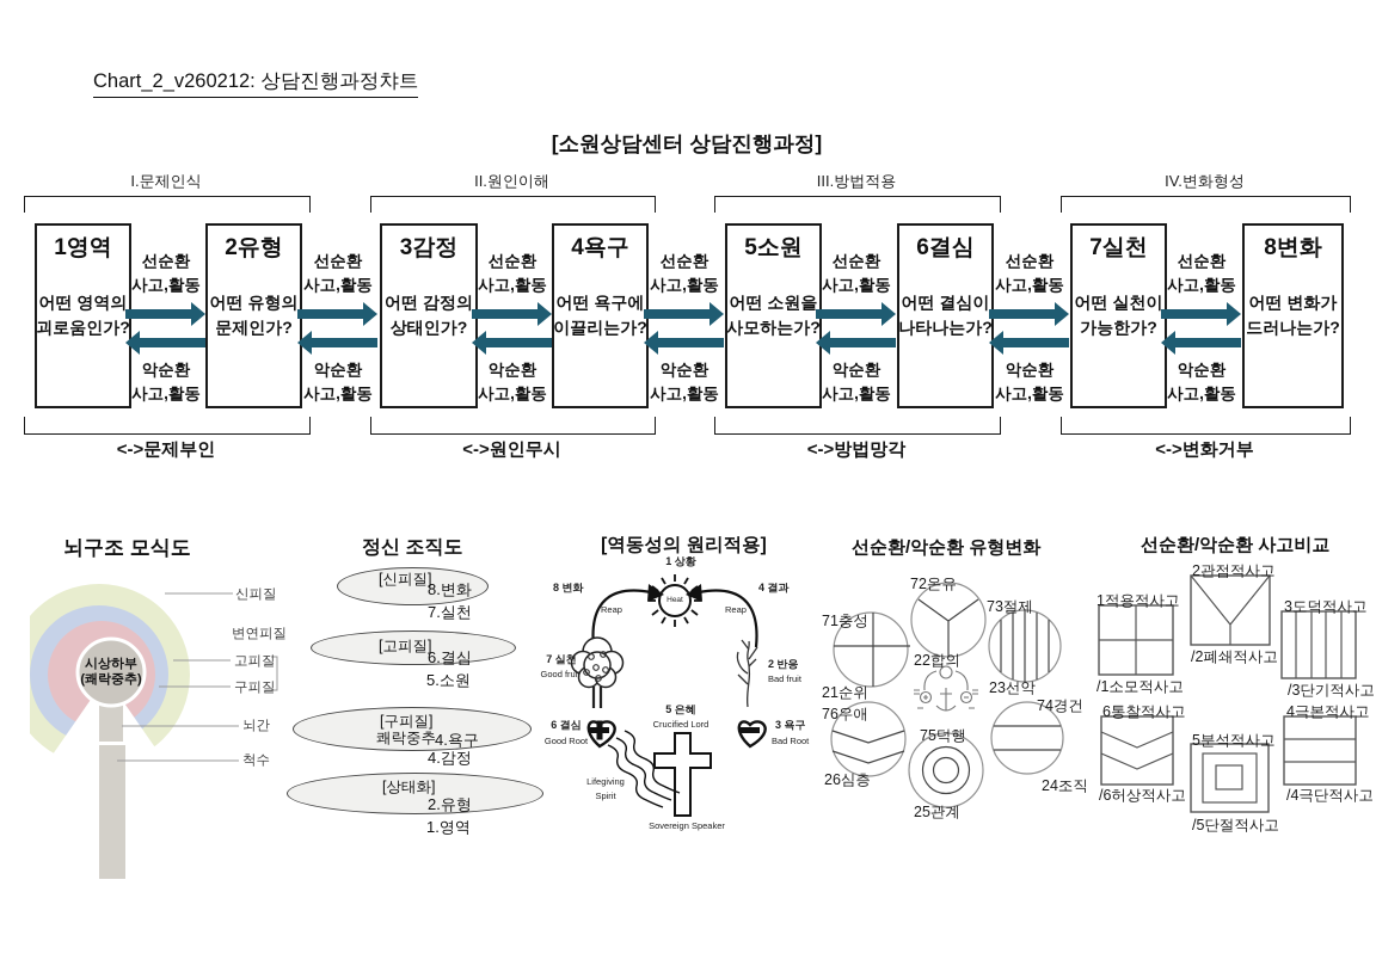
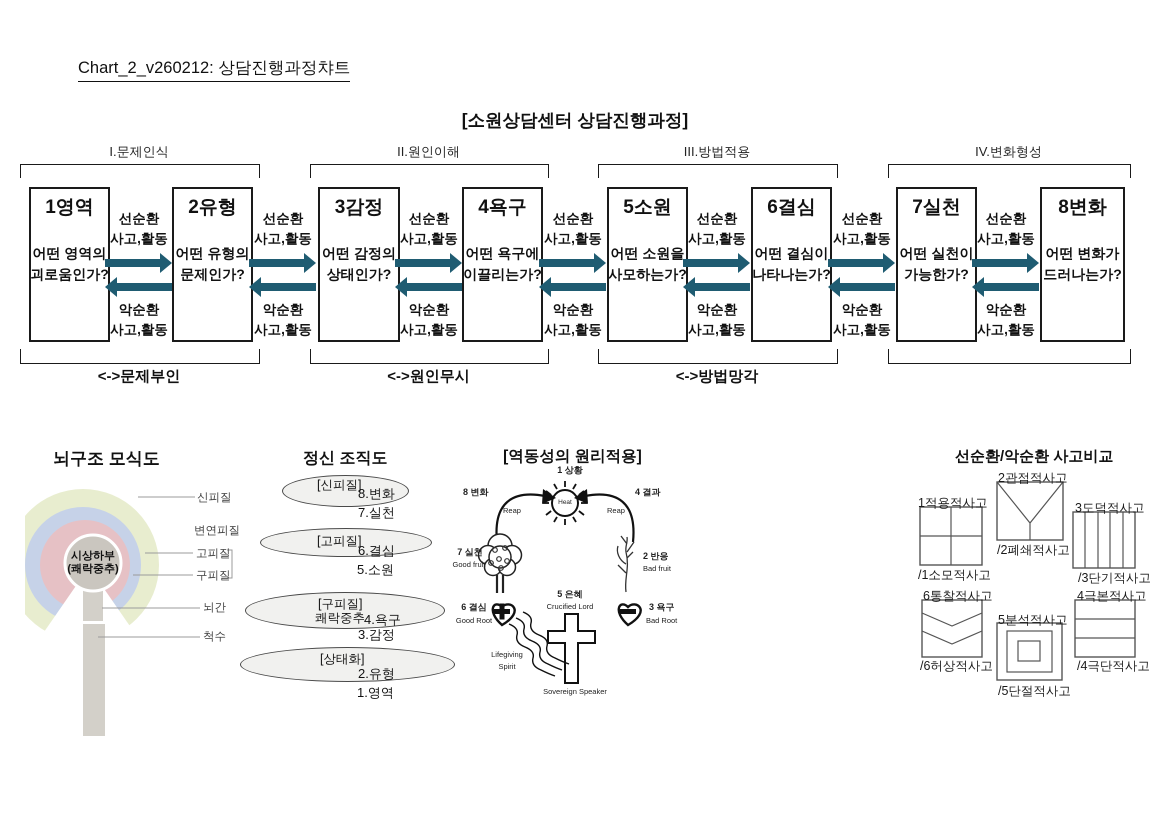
  Chart_2_v260212: 상담진행과정챠트
  [소원상담센터 상담진행과정]
  I.문제인식
  <->문제부인
  II.원인이해
  <->원인무시
  III.방법적용
  <->방법망각
  IV.변화형성
- <->변화거부
  1영역
  어떤 영역의
  괴로움인가?
  2유형
  어떤 유형의
  문제인가?
  3감정
  어떤 감정의
  상태인가?
  4욕구
  어떤 욕구에
  이끌리는가?
  5소원
  어떤 소원을
  사모하는가?
  6결심
  어떤 결심이
  나타나는가?
  7실천
  어떤 실천이
  가능한가?
  8변화
  어떤 변화가
  드러나는가?
  선순환
  사고,활동
  악순환
  사고,활동
  선순환
  사고,활동
  악순환
  사고,활동
  선순환
  사고,활동
  악순환
  사고,활동
  선순환
  사고,활동
  악순환
  사고,활동
  선순환
  사고,활동
  악순환
  사고,활동
  선순환
  사고,활동
  악순환
  사고,활동
  선순환
  사고,활동
  악순환
  사고,활동
  뇌구조 모식도
  시상하부
  (쾌락중추)
  신피질
  변연피질
  고피질
  구피질
  뇌간
  척수
  정신 조직도
  [신피질]
  8.변화
  7.실천
  [고피질]
  6.결심
  5.소원
  [구피질]
  쾌락중추
  4.욕구
- 4.감정
+ 3.감정
  [상태화]
  2.유형
  1.영역
  [역동성의 원리적용]
  1 상황
  8 변화
  Reap
  4 결과
  Reap
  7 실천
  Good fruit
  2 반응
  Bad fruit
  6 결심
  Good Root
  3 욕구
  Bad Root
  5 은혜
  Crucified Lord
  Lifegiving
  Spirit
  Sovereign Speaker
- 선순환/악순환 유형변화
- 71충성
- 21순위
- 72온유
- 22합의
- 73절제
- 23선악
- 76우애
- 26심층
- 75덕행
- 25관계
- 74경건
- 24조직
  선순환/악순환 사고비교
  1적용적사고
  /1소모적사고
  2관점적사고
  /2폐쇄적사고
  3도덕적사고
  /3단기적사고
  6통찰적사고
  /6허상적사고
  5분석적사고
  /5단절적사고
  4극본적사고
  /4극단적사고
